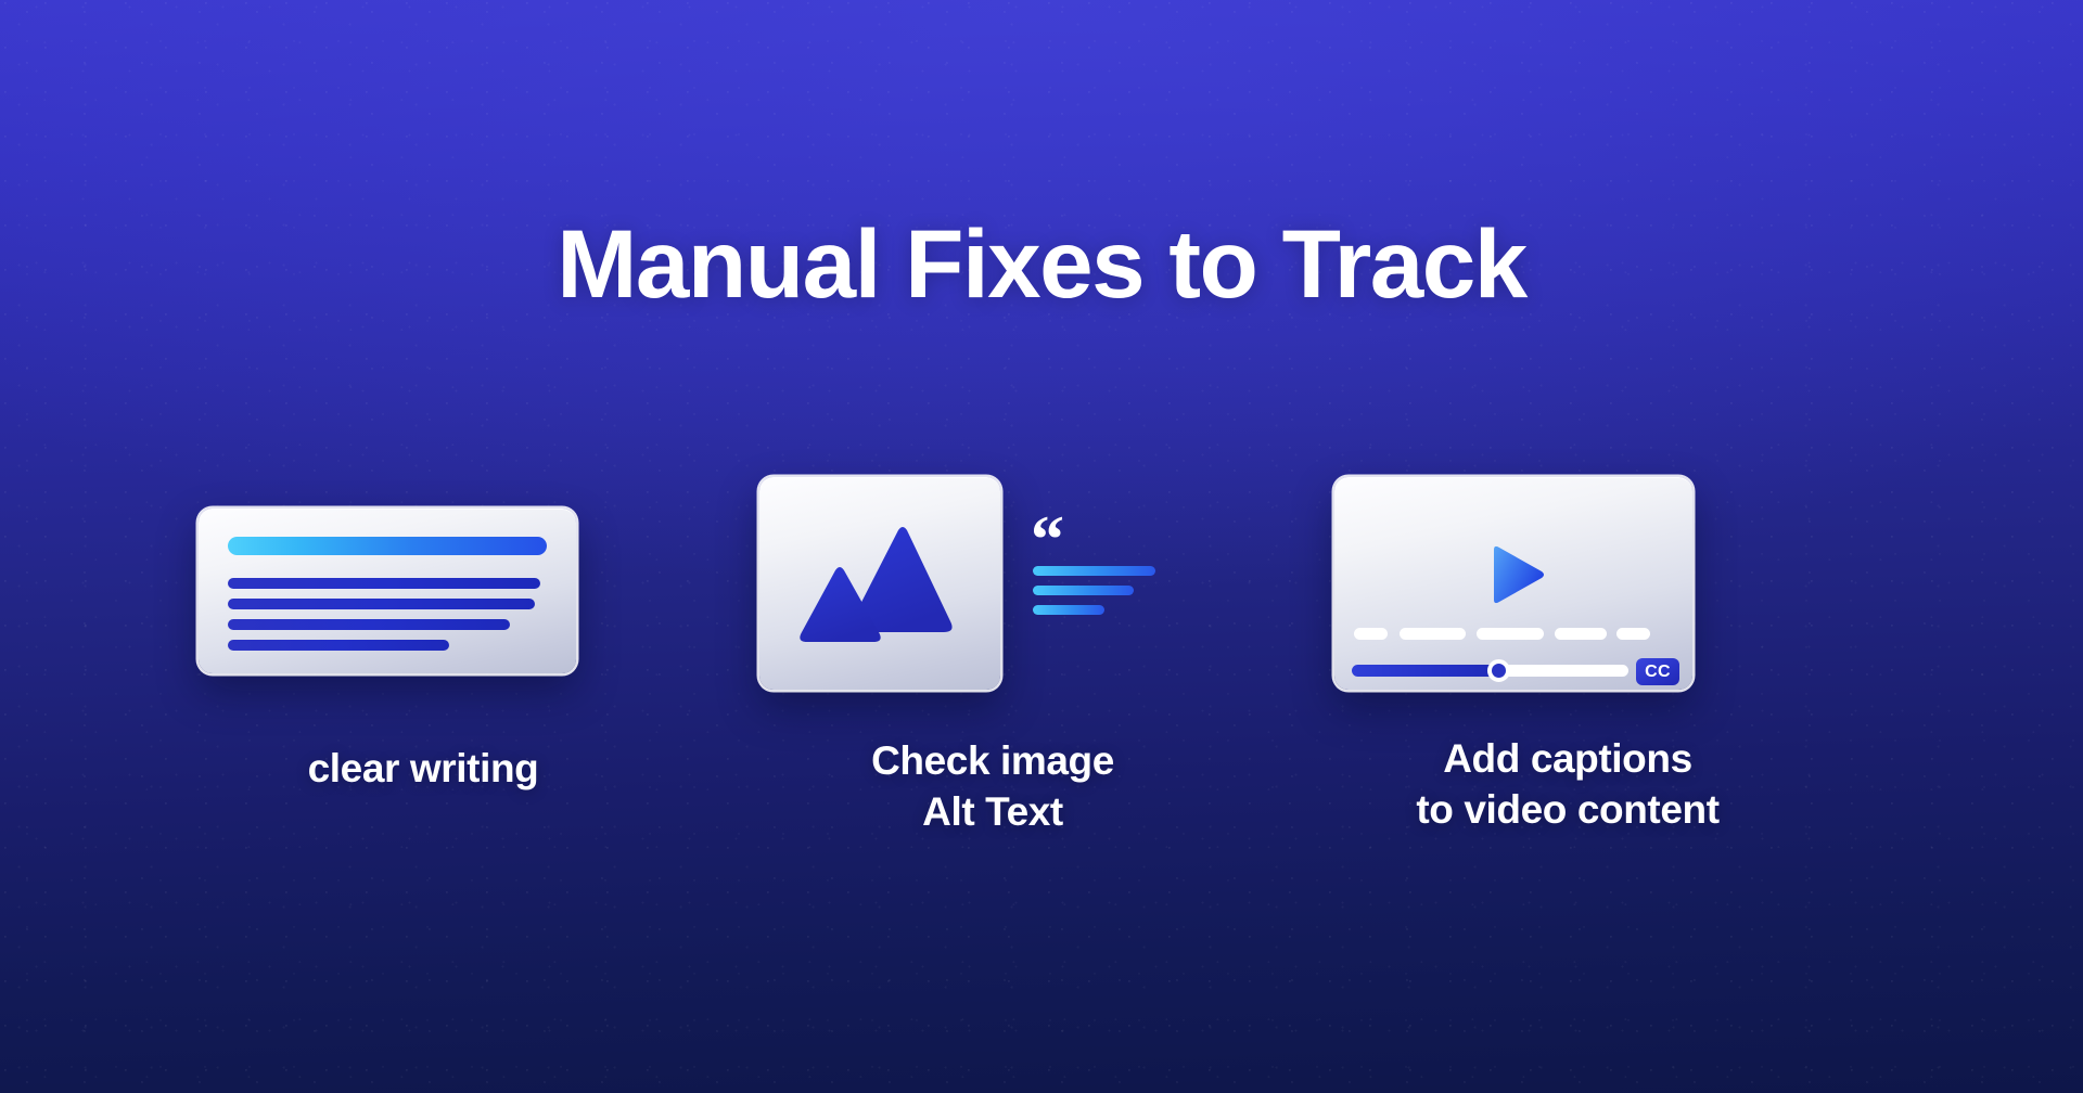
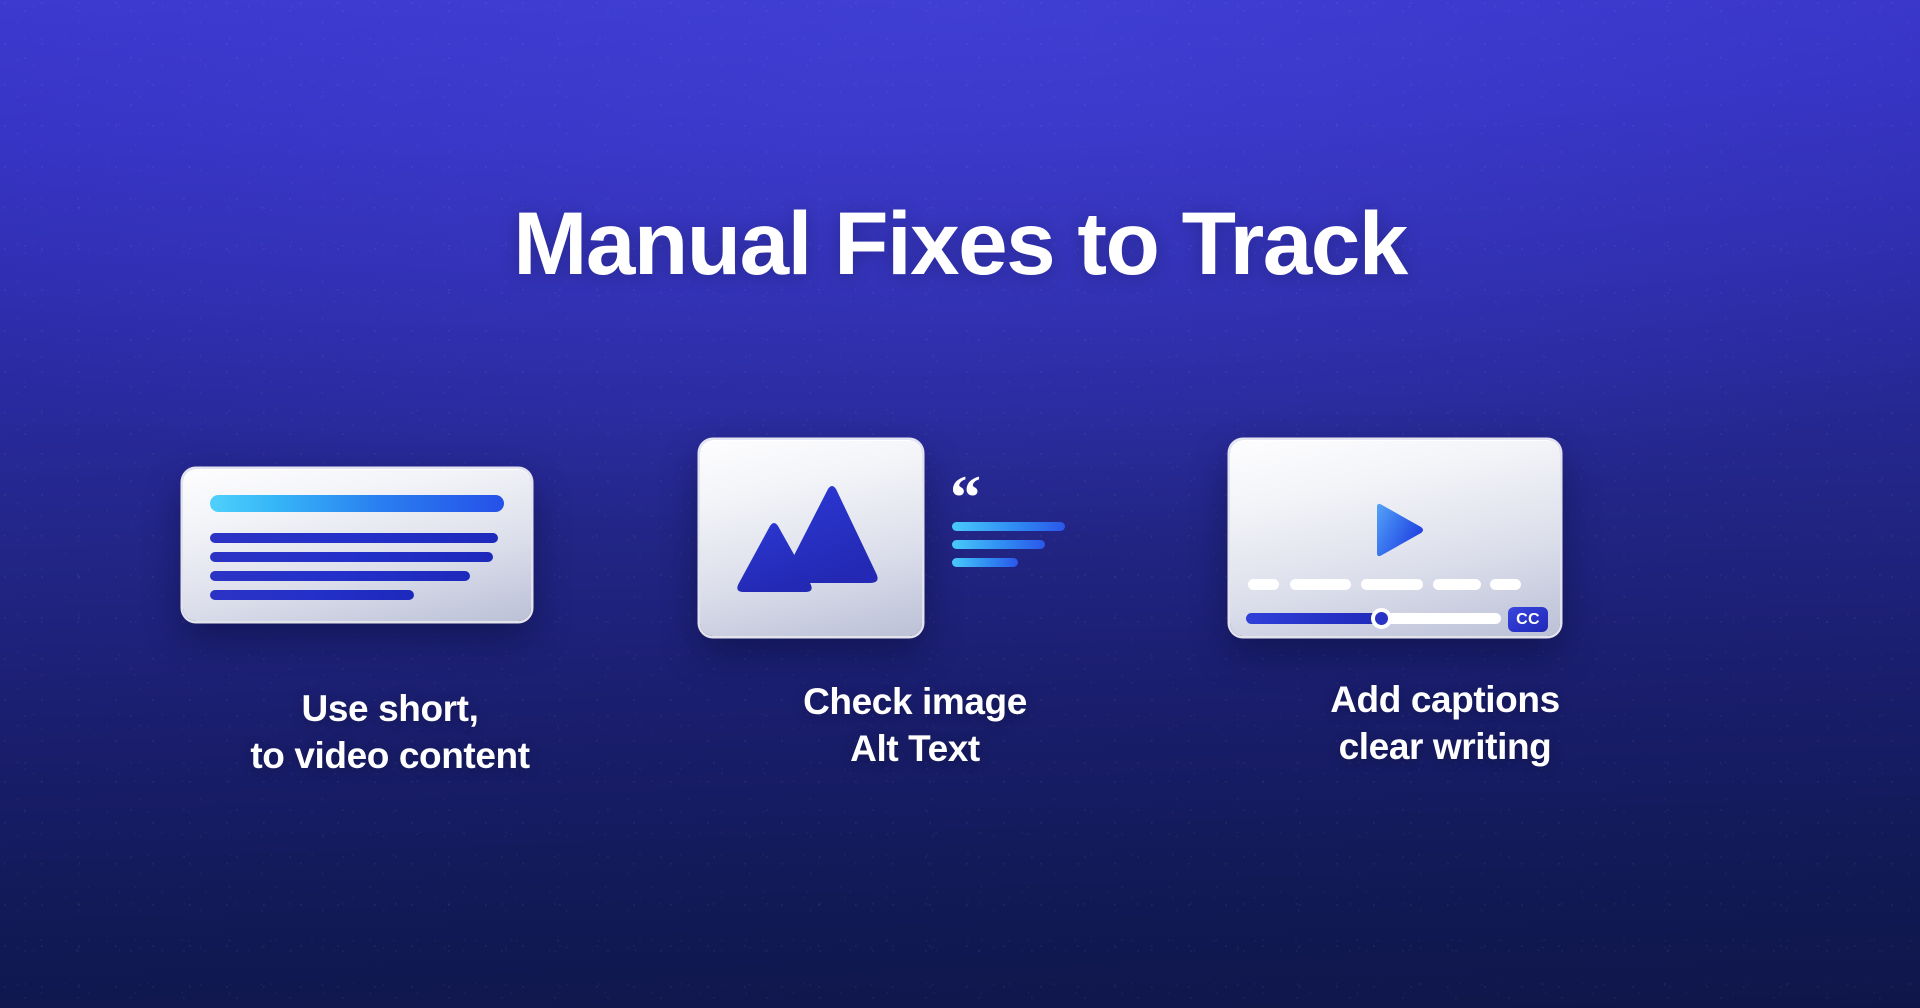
  Manual Fixes to Track
+ Use short,
- clear writing
+ to video content
  “
  Check image
  Alt Text
  CC
  Add captions
- to video content
+ clear writing
